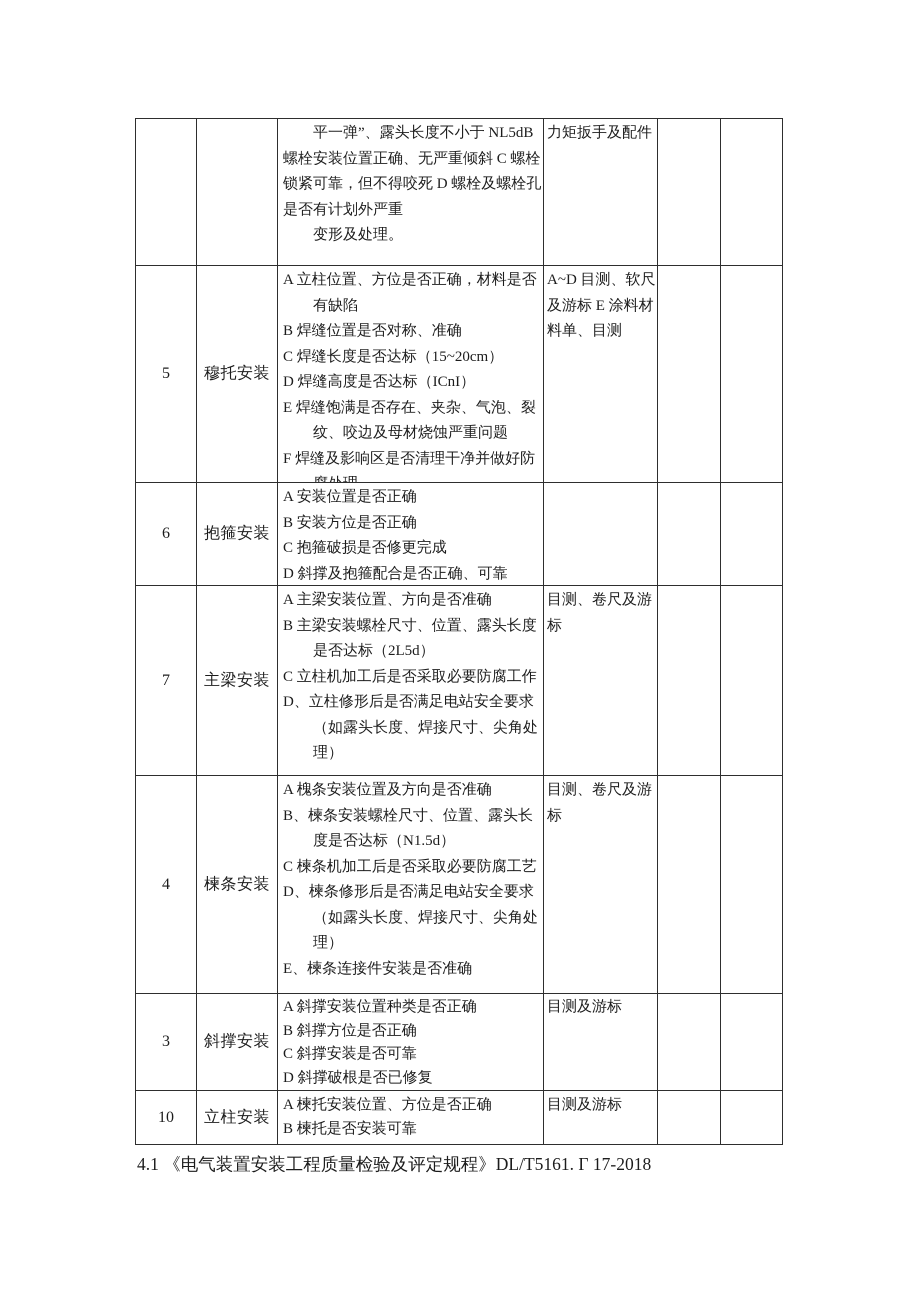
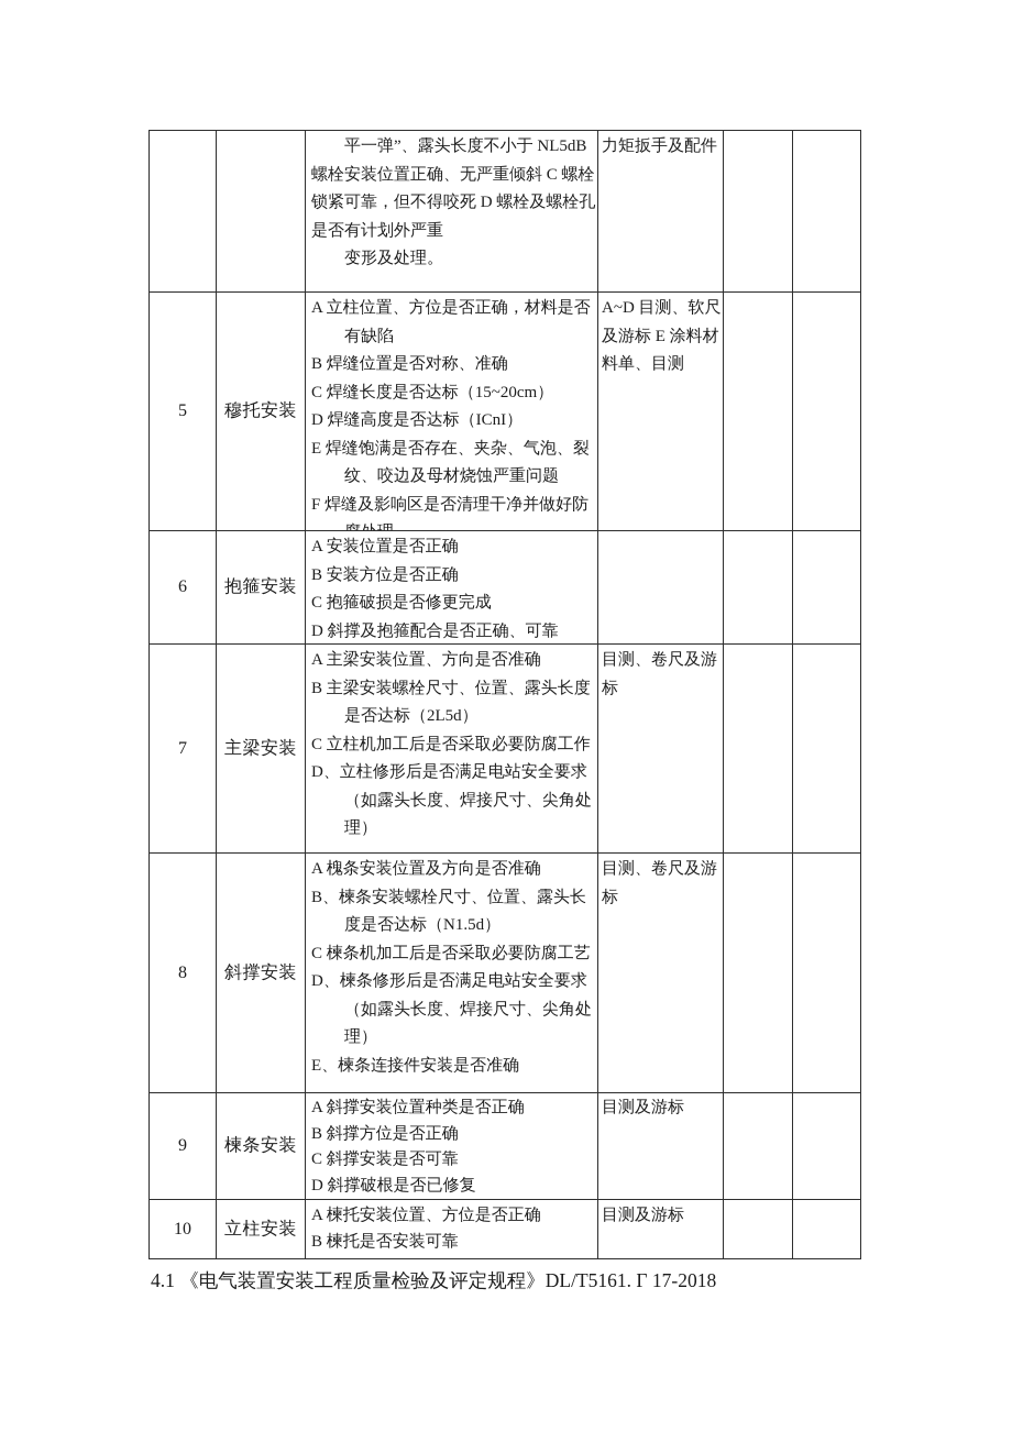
  平一弹”、露头长度不小于 NL5dB
  螺栓安装位置正确、无严重倾斜 C 螺栓
  锁紧可靠，但不得咬死 D 螺栓及螺栓孔
  是否有计划外严重
  变形及处理。
  力矩扳手及配件
  5
  穆托安装
  A 立柱位置、方位是否正确，材料是否
  有缺陷
  B 焊缝位置是否对称、准确
  C 焊缝长度是否达标（15~20cm）
  D 焊缝高度是否达标（ICnI）
  E 焊缝饱满是否存在、夹杂、气泡、裂
  纹、咬边及母材烧蚀严重问题
  F 焊缝及影响区是否清理干净并做好防
  A~D 目测、软尺
  及游标 E 涂料材
  料单、目测
  6
  抱箍安装
  A 安装位置是否正确
  B 安装方位是否正确
  C 抱箍破损是否修更完成
  D 斜撑及抱箍配合是否正确、可靠
  7
  主梁安装
  A 主梁安装位置、方向是否准确
  B 主梁安装螺栓尺寸、位置、露头长度
  是否达标（2L5d）
  C 立柱机加工后是否采取必要防腐工作
  D、立柱修形后是否满足电站安全要求
  （如露头长度、焊接尺寸、尖角处
  理）
  目测、卷尺及游
  标
- 4
+ 8
- 楝条安装
+ 斜撑安装
  A 槐条安装位置及方向是否准确
  B、楝条安装螺栓尺寸、位置、露头长
  度是否达标（N1.5d）
  C 楝条机加工后是否采取必要防腐工艺
  D、楝条修形后是否满足电站安全要求
  （如露头长度、焊接尺寸、尖角处
  理）
  E、楝条连接件安装是否准确
  目测、卷尺及游
  标
- 3
+ 9
- 斜撑安装
+ 楝条安装
  A 斜撑安装位置种类是否正确
  B 斜撑方位是否正确
  C 斜撑安装是否可靠
  D 斜撑破根是否已修复
  目测及游标
  10
  立柱安装
  A 楝托安装位置、方位是否正确
  B 楝托是否安装可靠
  目测及游标
  4.1 《电气装置安装工程质量检验及评定规程》DL/T5161. Γ 17-2018
